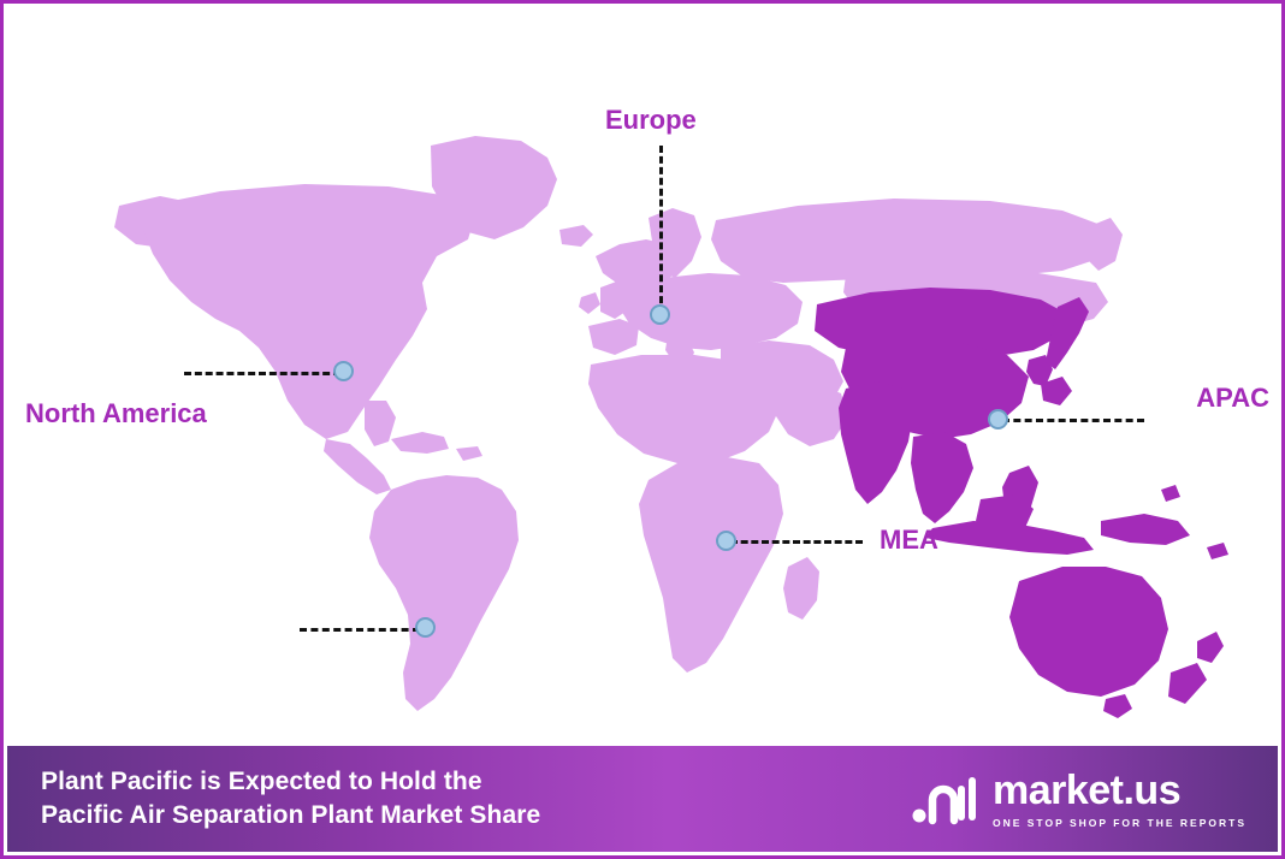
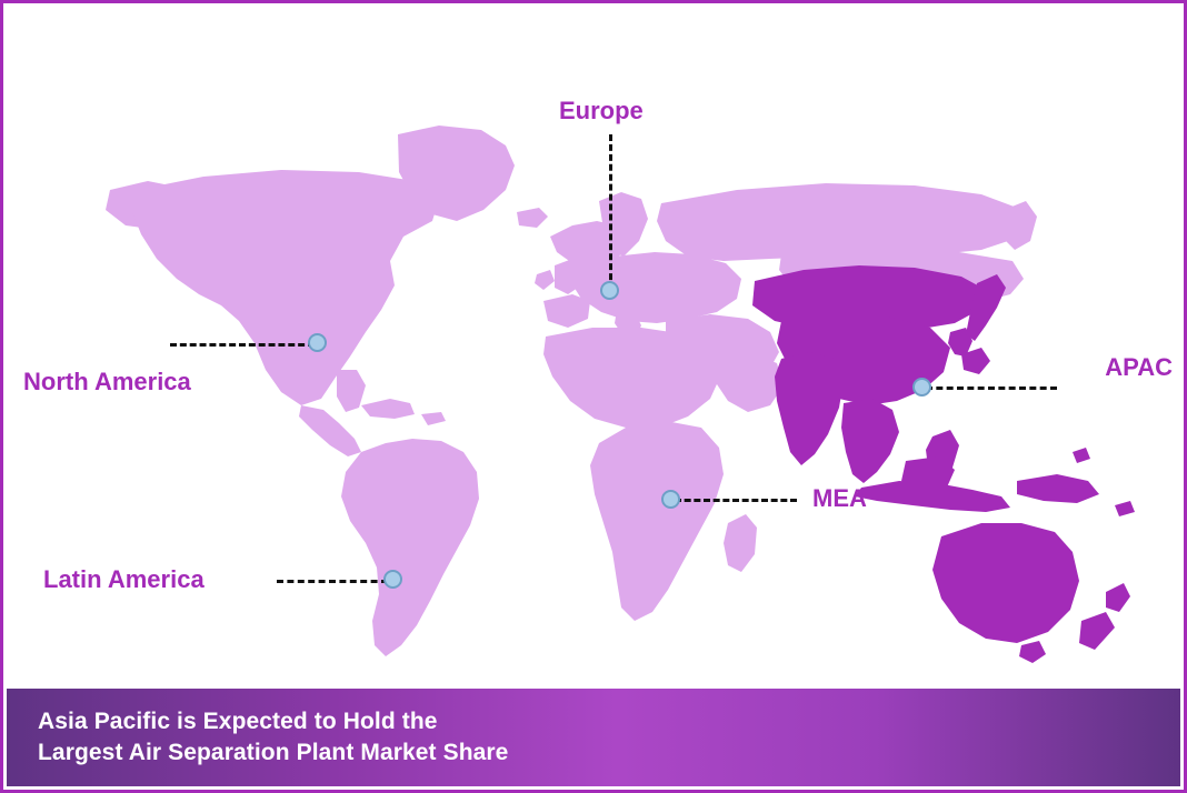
  North America
  Europe
  APAC
  MEA
+ Latin America
- Plant Pacific is Expected to Hold the
+ Asia Pacific is Expected to Hold the
- Pacific Air Separation Plant Market Share
+ Largest Air Separation Plant Market Share
- market.us
- ONE STOP SHOP FOR THE REPORTS
